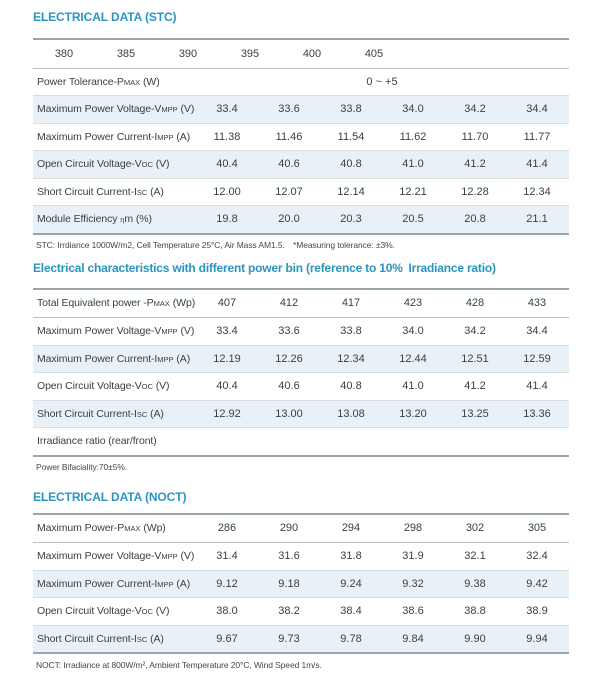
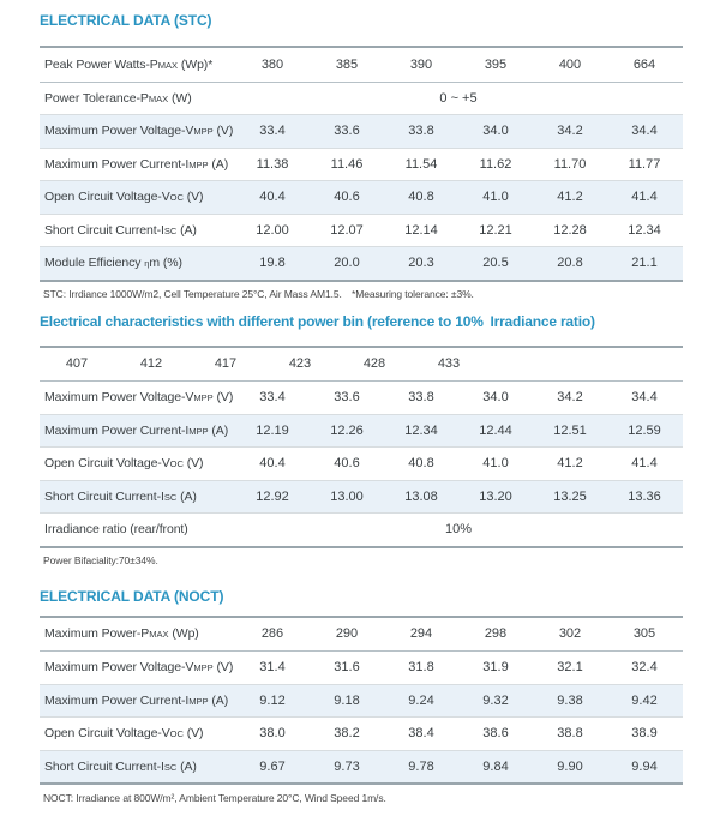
  ELECTRICAL DATA (STC)
+ Peak Power Watts-PMAX (Wp)*
  380
  385
  390
  395
  400
- 405
+ 664
  Power Tolerance-PMAX (W)
  0 ~ +5
  Maximum Power Voltage-VMPP (V)
  33.4
  33.6
  33.8
  34.0
  34.2
  34.4
  Maximum Power Current-IMPP (A)
  11.38
  11.46
  11.54
  11.62
  11.70
  11.77
  Open Circuit Voltage-VOC (V)
  40.4
  40.6
  40.8
  41.0
  41.2
  41.4
  Short Circuit Current-ISC (A)
  12.00
  12.07
  12.14
  12.21
  12.28
  12.34
  Module Efficiency ηm (%)
  19.8
  20.0
  20.3
  20.5
  20.8
  21.1
  STC: Irrdiance 1000W/m2, Cell Temperature 25°C, Air Mass AM1.5. *Measuring tolerance: ±3%.
  Electrical characteristics with different power bin (reference to 10% Irradiance ratio)
- Total Equivalent power -PMAX (Wp)
  407
  412
  417
  423
  428
  433
  Maximum Power Voltage-VMPP (V)
  33.4
  33.6
  33.8
  34.0
  34.2
  34.4
  Maximum Power Current-IMPP (A)
  12.19
  12.26
  12.34
  12.44
  12.51
  12.59
  Open Circuit Voltage-VOC (V)
  40.4
  40.6
  40.8
  41.0
  41.2
  41.4
  Short Circuit Current-ISC (A)
  12.92
  13.00
  13.08
  13.20
  13.25
  13.36
  Irradiance ratio (rear/front)
+ 10%
- Power Bifaciality:70±5%.
+ Power Bifaciality:70±34%.
  ELECTRICAL DATA (NOCT)
  Maximum Power-PMAX (Wp)
  286
  290
  294
  298
  302
  305
  Maximum Power Voltage-VMPP (V)
  31.4
  31.6
  31.8
  31.9
  32.1
  32.4
  Maximum Power Current-IMPP (A)
  9.12
  9.18
  9.24
  9.32
  9.38
  9.42
  Open Circuit Voltage-VOC (V)
  38.0
  38.2
  38.4
  38.6
  38.8
  38.9
  Short Circuit Current-ISC (A)
  9.67
  9.73
  9.78
  9.84
  9.90
  9.94
  NOCT: Irradiance at 800W/m², Ambient Temperature 20°C, Wind Speed 1m/s.
